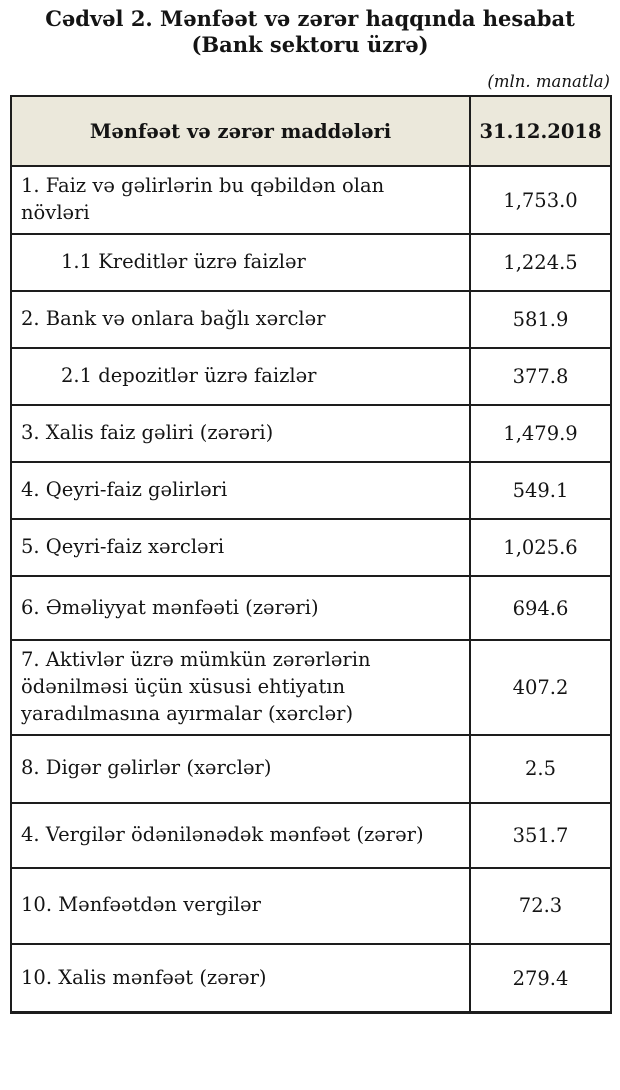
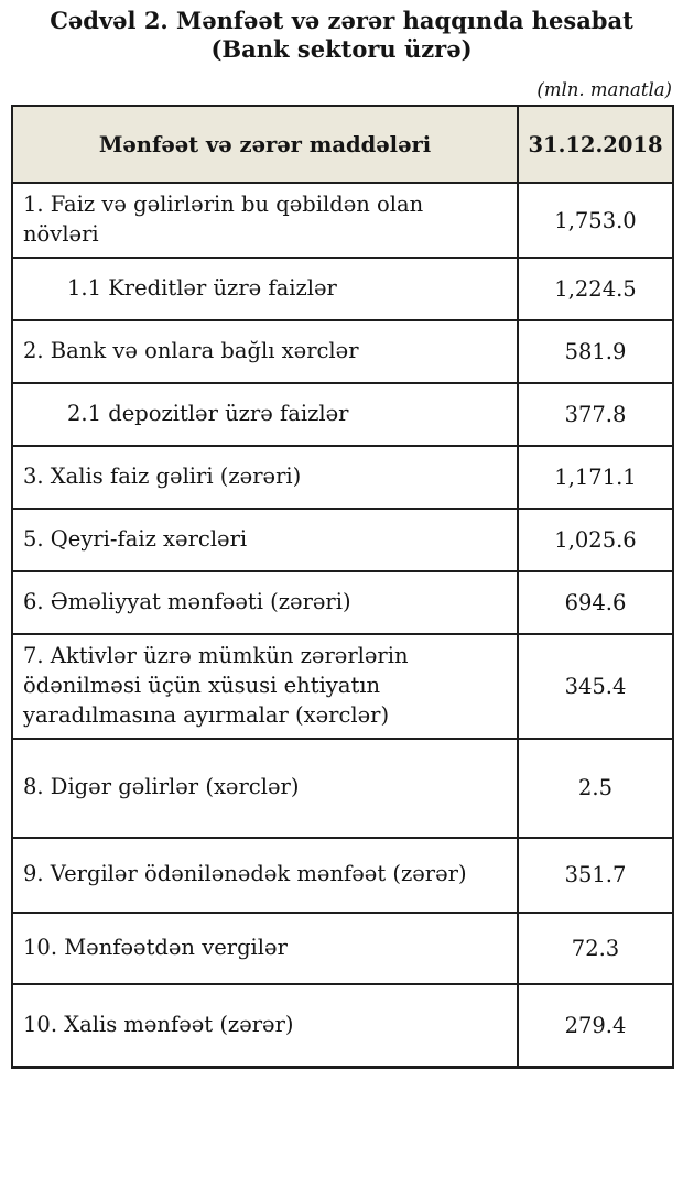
  Cədvəl 2. Mənfəət və zərər haqqında hesabat
  (Bank sektoru üzrə)
  (mln. manatla)
  Mənfəət və zərər maddələri	31.12.2018
  1. Faiz və gəlirlərin bu qəbildən olan növləri	1,753.0
  1.1 Kreditlər üzrə faizlər	1,224.5
  2. Bank və onlara bağlı xərclər	581.9
  2.1 depozitlər üzrə faizlər	377.8
- 3. Xalis faiz gəliri (zərəri)	1,479.9
+ 3. Xalis faiz gəliri (zərəri)	1,171.1
- 4. Qeyri-faiz gəlirləri	549.1
  5. Qeyri-faiz xərcləri	1,025.6
  6. Əməliyyat mənfəəti (zərəri)	694.6
- 7. Aktivlər üzrə mümkün zərərlərin ödənilməsi üçün xüsusi ehtiyatın yaradılmasına ayırmalar (xərclər)	407.2
+ 7. Aktivlər üzrə mümkün zərərlərin ödənilməsi üçün xüsusi ehtiyatın yaradılmasına ayırmalar (xərclər)	345.4
  8. Digər gəlirlər (xərclər)	2.5
- 4. Vergilər ödənilənədək mənfəət (zərər)	351.7
+ 9. Vergilər ödənilənədək mənfəət (zərər)	351.7
  10. Mənfəətdən vergilər	72.3
  10. Xalis mənfəət (zərər)	279.4
